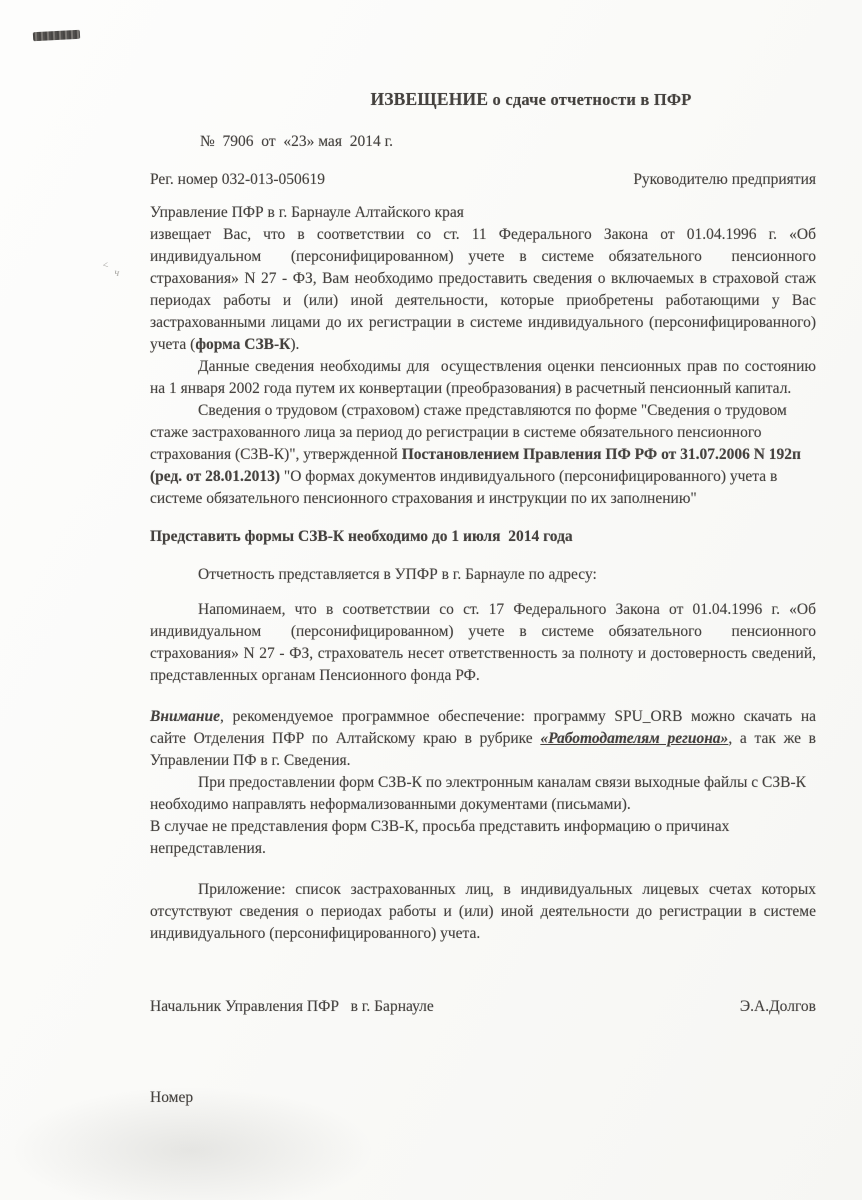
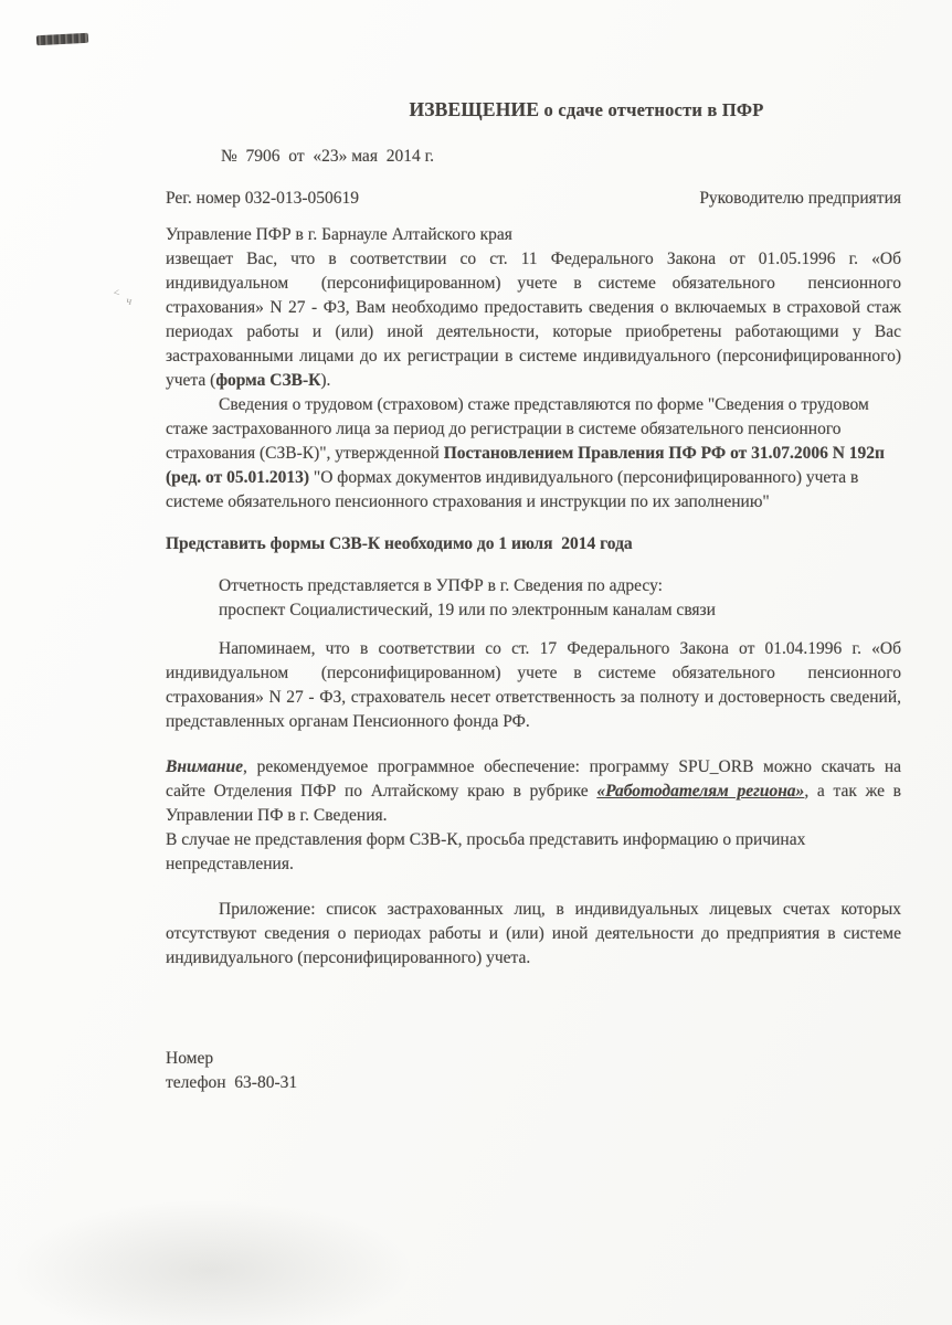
  ИЗВЕЩЕНИЕ о сдаче отчетности в ПФР
  № 7906 от «23» мая 2014 г.
  Рег. номер 032-013-050619
  Руководителю предприятия
  Управление ПФР в г. Барнауле Алтайского края
- извещает Вас, что в соответствии со ст. 11 Федерального Закона от 01.04.1996 г. «Об индивидуальном (персонифицированном) учете в системе обязательного пенсионного страхования» N 27 - ФЗ, Вам необходимо предоставить сведения о включаемых в страховой стаж периодах работы и (или) иной деятельности, которые приобретены работающими у Вас застрахованными лицами до их регистрации в системе индивидуального (персонифицированного) учета (форма СЗВ-К).
+ извещает Вас, что в соответствии со ст. 11 Федерального Закона от 01.05.1996 г. «Об индивидуальном (персонифицированном) учете в системе обязательного пенсионного страхования» N 27 - ФЗ, Вам необходимо предоставить сведения о включаемых в страховой стаж периодах работы и (или) иной деятельности, которые приобретены работающими у Вас застрахованными лицами до их регистрации в системе индивидуального (персонифицированного) учета (форма СЗВ-К).
- Данные сведения необходимы для осуществления оценки пенсионных прав по состоянию на 1 января 2002 года путем их конвертации (преобразования) в расчетный пенсионный капитал.
- Сведения о трудовом (страховом) стаже представляются по форме "Сведения о трудовом стаже застрахованного лица за период до регистрации в системе обязательного пенсионного страхования (СЗВ-К)", утвержденной Постановлением Правления ПФ РФ от 31.07.2006 N 192п (ред. от 28.01.2013) "О формах документов индивидуального (персонифицированного) учета в системе обязательного пенсионного страхования и инструкции по их заполнению"
+ Сведения о трудовом (страховом) стаже представляются по форме "Сведения о трудовом стаже застрахованного лица за период до регистрации в системе обязательного пенсионного страхования (СЗВ-К)", утвержденной Постановлением Правления ПФ РФ от 31.07.2006 N 192п (ред. от 05.01.2013) "О формах документов индивидуального (персонифицированного) учета в системе обязательного пенсионного страхования и инструкции по их заполнению"
  Представить формы СЗВ-К необходимо до 1 июля 2014 года
- Отчетность представляется в УПФР в г. Барнауле по адресу:
+ Отчетность представляется в УПФР в г. Сведения по адресу:
+ проспект Социалистический, 19 или по электронным каналам связи
  Напоминаем, что в соответствии со ст. 17 Федерального Закона от 01.04.1996 г. «Об индивидуальном (персонифицированном) учете в системе обязательного пенсионного страхования» N 27 - ФЗ, страхователь несет ответственность за полноту и достоверность сведений, представленных органам Пенсионного фонда РФ.
  Внимание, рекомендуемое программное обеспечение: программу SPU_ORB можно скачать на сайте Отделения ПФР по Алтайскому краю в рубрике «Работодателям региона», а так же в Управлении ПФ в г. Сведения.
- При предоставлении форм СЗВ-К по электронным каналам связи выходные файлы с СЗВ-К необходимо направлять неформализованными документами (письмами).
  В случае не представления форм СЗВ-К, просьба представить информацию о причинах непредставления.
- Приложение: список застрахованных лиц, в индивидуальных лицевых счетах которых отсутствуют сведения о периодах работы и (или) иной деятельности до регистрации в системе индивидуального (персонифицированного) учета.
+ Приложение: список застрахованных лиц, в индивидуальных лицевых счетах которых отсутствуют сведения о периодах работы и (или) иной деятельности до предприятия в системе индивидуального (персонифицированного) учета.
- Начальник Управления ПФР в г. Барнауле
- Э.А.Долгов
  Номер
+ телефон 63-80-31
